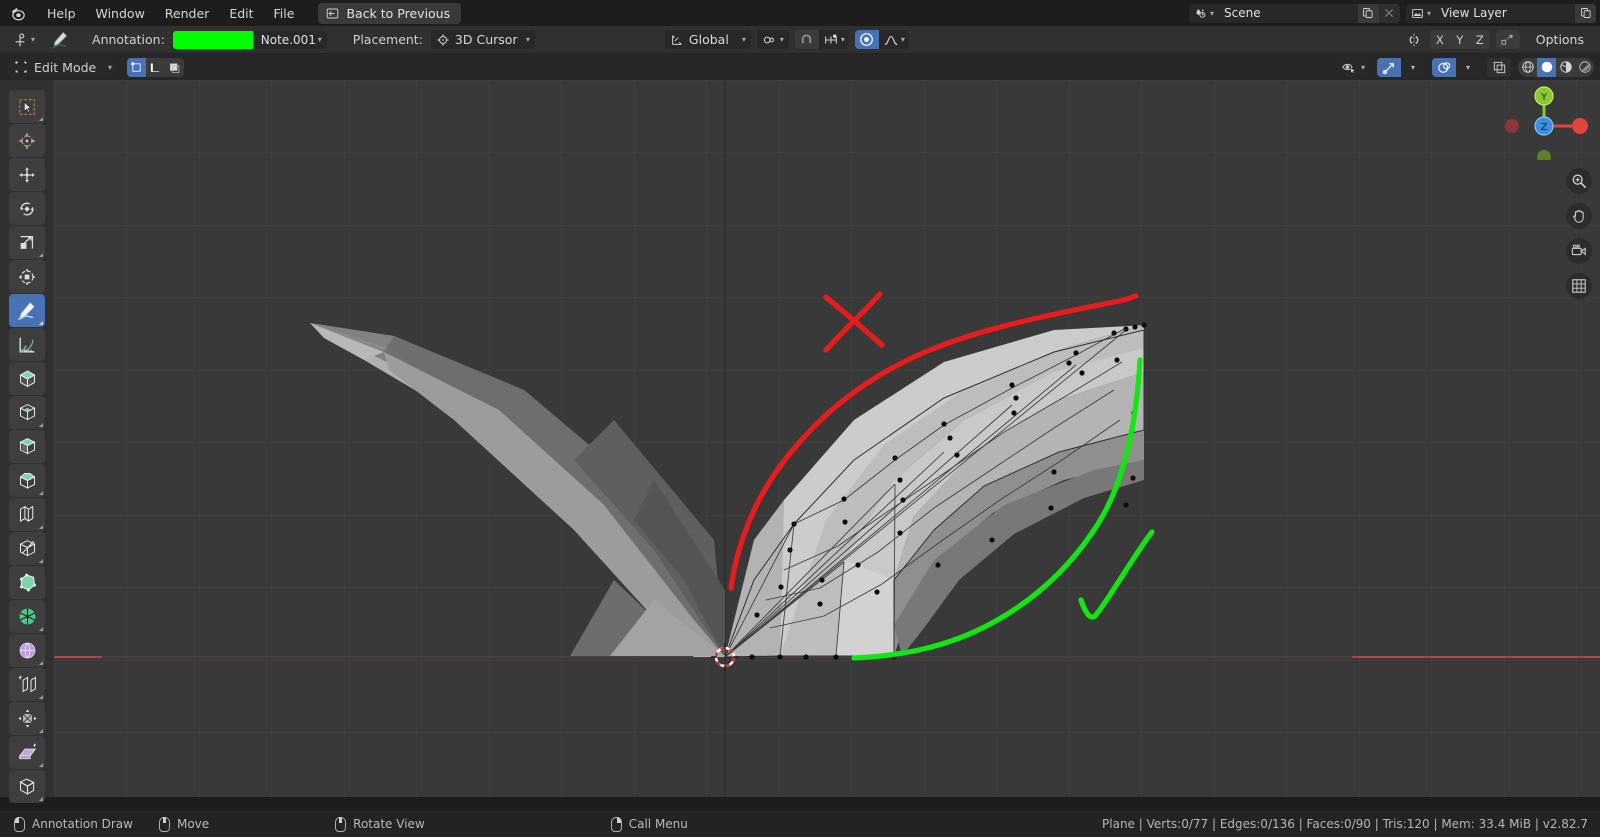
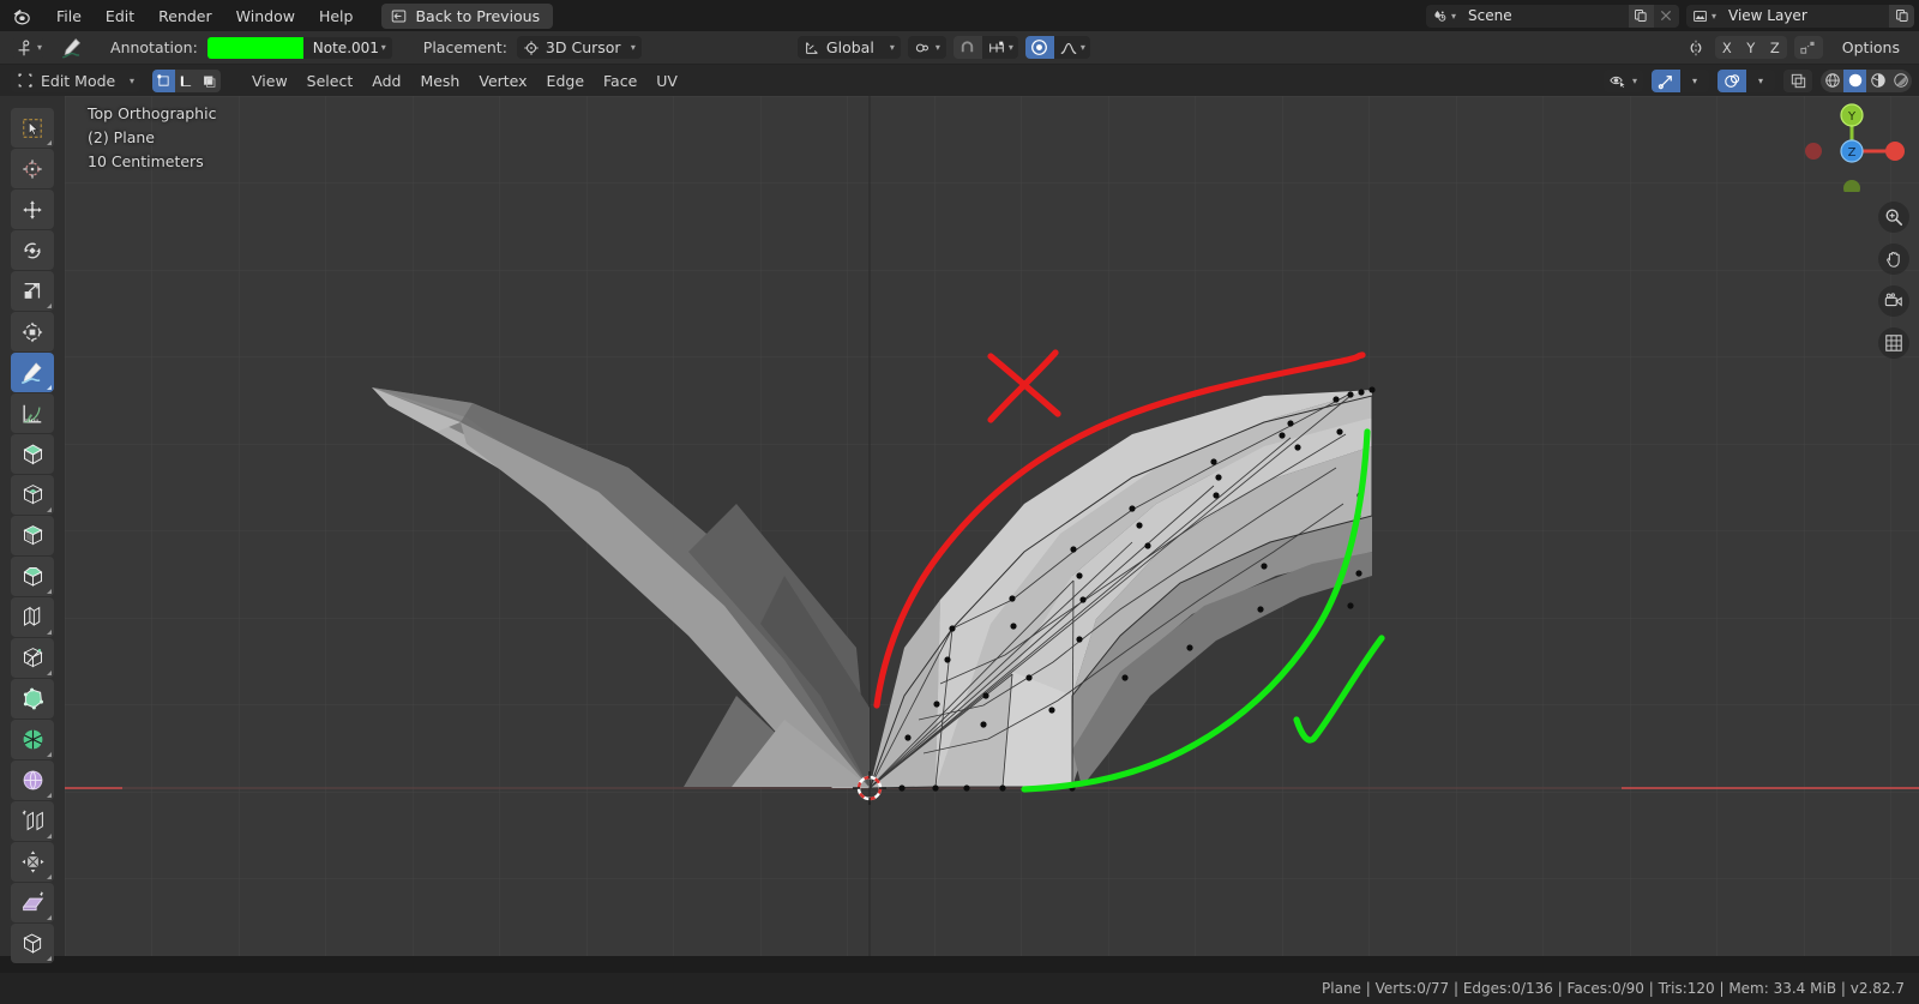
- Help
+ File
- Window
+ Edit
  Render
- Edit
+ Window
- File
+ Help
  Back to Previous
  ▾
  Scene
  ▾
  View Layer
  ▾
  Annotation:
  Note.001
  ▾
  Placement:
  3D Cursor
  ▾
  Global
  ▾
  ▾
  ▾
  ▾
  X
  Y
  Z
  Options
  Edit Mode
  ▾
+ View
+ Select
+ Add
+ Mesh
+ Vertex
+ Edge
+ Face
+ UV
  ▾
  ▾
  ▾
+ Top Orthographic
+ (2) Plane
+ 10 Centimeters
  Y
  Z
- Annotation Draw
- Move
- Rotate View
- Call Menu
  Plane | Verts:0/77 | Edges:0/136 | Faces:0/90 | Tris:120 | Mem: 33.4 MiB | v2.82.7
